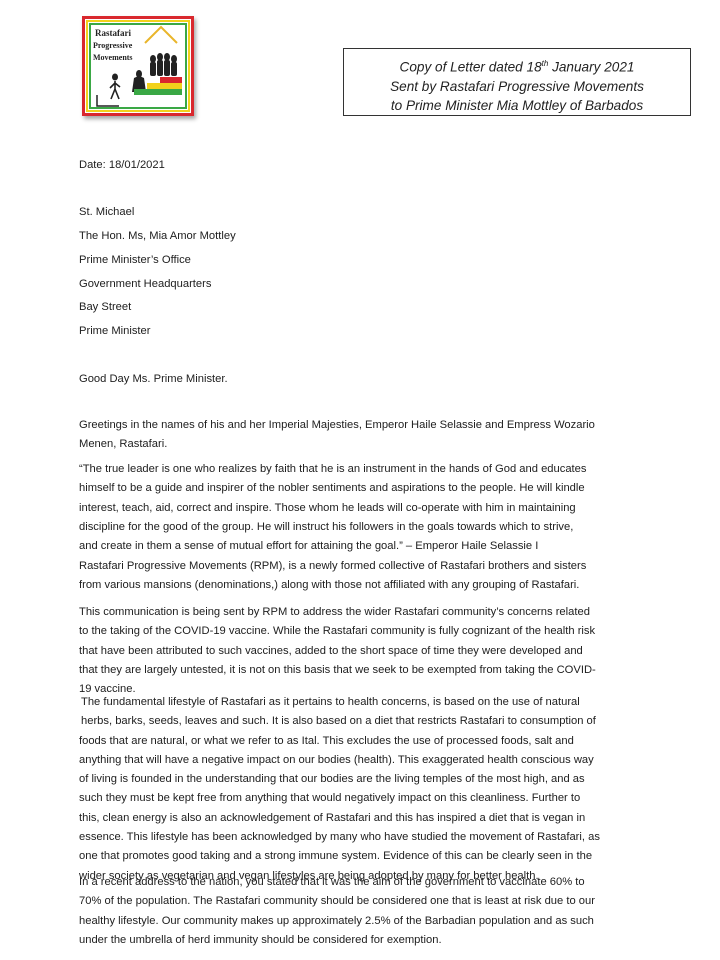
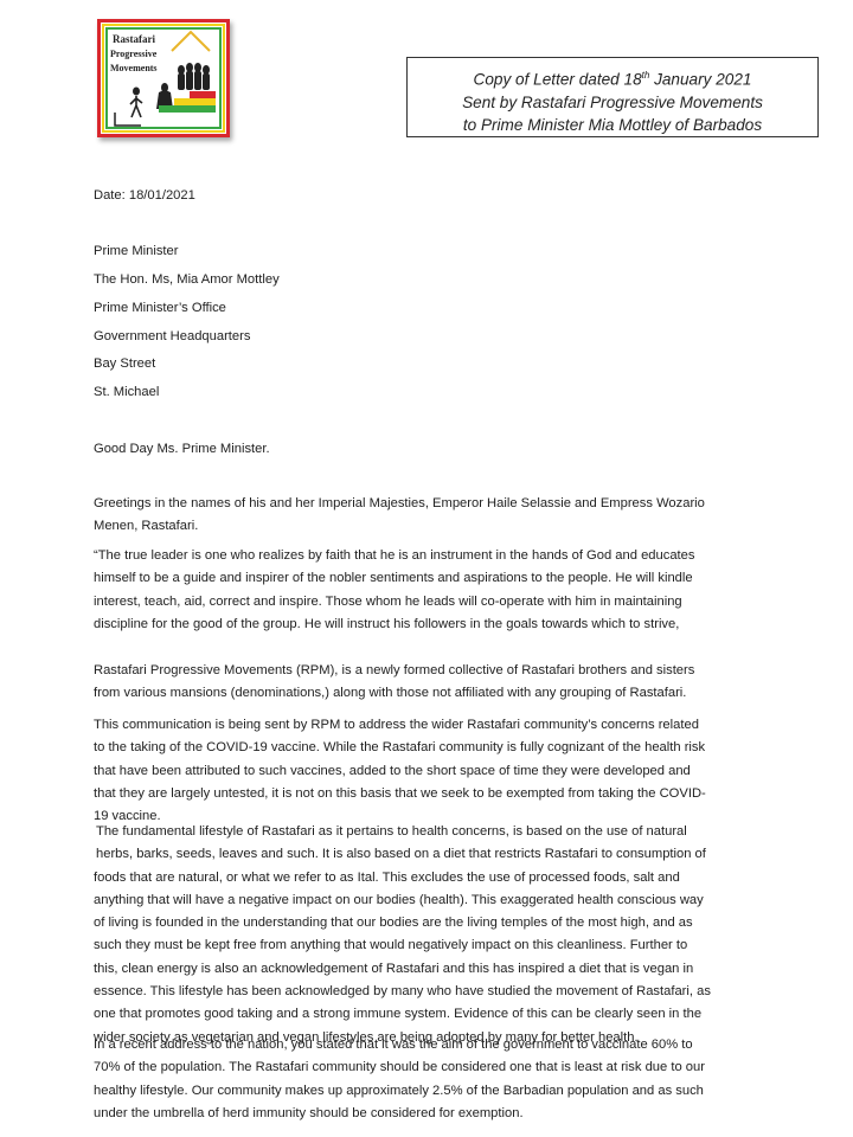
  Rastafari
  Progressive
  Movements
  Copy of Letter dated 18th January 2021
  Sent by Rastafari Progressive Movements
  to Prime Minister Mia Mottley of Barbados
  Date: 18/01/2021
- St. Michael
+ Prime Minister
  The Hon. Ms, Mia Amor Mottley
  Prime Minister’s Office
  Government Headquarters
  Bay Street
- Prime Minister
+ St. Michael
  Good Day Ms. Prime Minister.
  Greetings in the names of his and her Imperial Majesties, Emperor Haile Selassie and Empress Wozario
  Menen, Rastafari.
  “The true leader is one who realizes by faith that he is an instrument in the hands of God and educates
  himself to be a guide and inspirer of the nobler sentiments and aspirations to the people. He will kindle
  interest, teach, aid, correct and inspire. Those whom he leads will co-operate with him in maintaining
  discipline for the good of the group. He will instruct his followers in the goals towards which to strive,
- and create in them a sense of mutual effort for attaining the goal.” – Emperor Haile Selassie I
  Rastafari Progressive Movements (RPM), is a newly formed collective of Rastafari brothers and sisters
  from various mansions (denominations,) along with those not affiliated with any grouping of Rastafari.
  This communication is being sent by RPM to address the wider Rastafari community’s concerns related
  to the taking of the COVID-19 vaccine. While the Rastafari community is fully cognizant of the health risk
  that have been attributed to such vaccines, added to the short space of time they were developed and
  that they are largely untested, it is not on this basis that we seek to be exempted from taking the COVID-
  19 vaccine.
  The fundamental lifestyle of Rastafari as it pertains to health concerns, is based on the use of natural
  herbs, barks, seeds, leaves and such. It is also based on a diet that restricts Rastafari to consumption of
  foods that are natural, or what we refer to as Ital. This excludes the use of processed foods, salt and
  anything that will have a negative impact on our bodies (health). This exaggerated health conscious way
  of living is founded in the understanding that our bodies are the living temples of the most high, and as
  such they must be kept free from anything that would negatively impact on this cleanliness. Further to
  this, clean energy is also an acknowledgement of Rastafari and this has inspired a diet that is vegan in
  essence. This lifestyle has been acknowledged by many who have studied the movement of Rastafari, as
  one that promotes good taking and a strong immune system. Evidence of this can be clearly seen in the
  wider society as vegetarian and vegan lifestyles are being adopted by many for better health.
  In a recent address to the nation, you stated that it was the aim of the government to vaccinate 60% to
  70% of the population. The Rastafari community should be considered one that is least at risk due to our
  healthy lifestyle. Our community makes up approximately 2.5% of the Barbadian population and as such
  under the umbrella of herd immunity should be considered for exemption.
